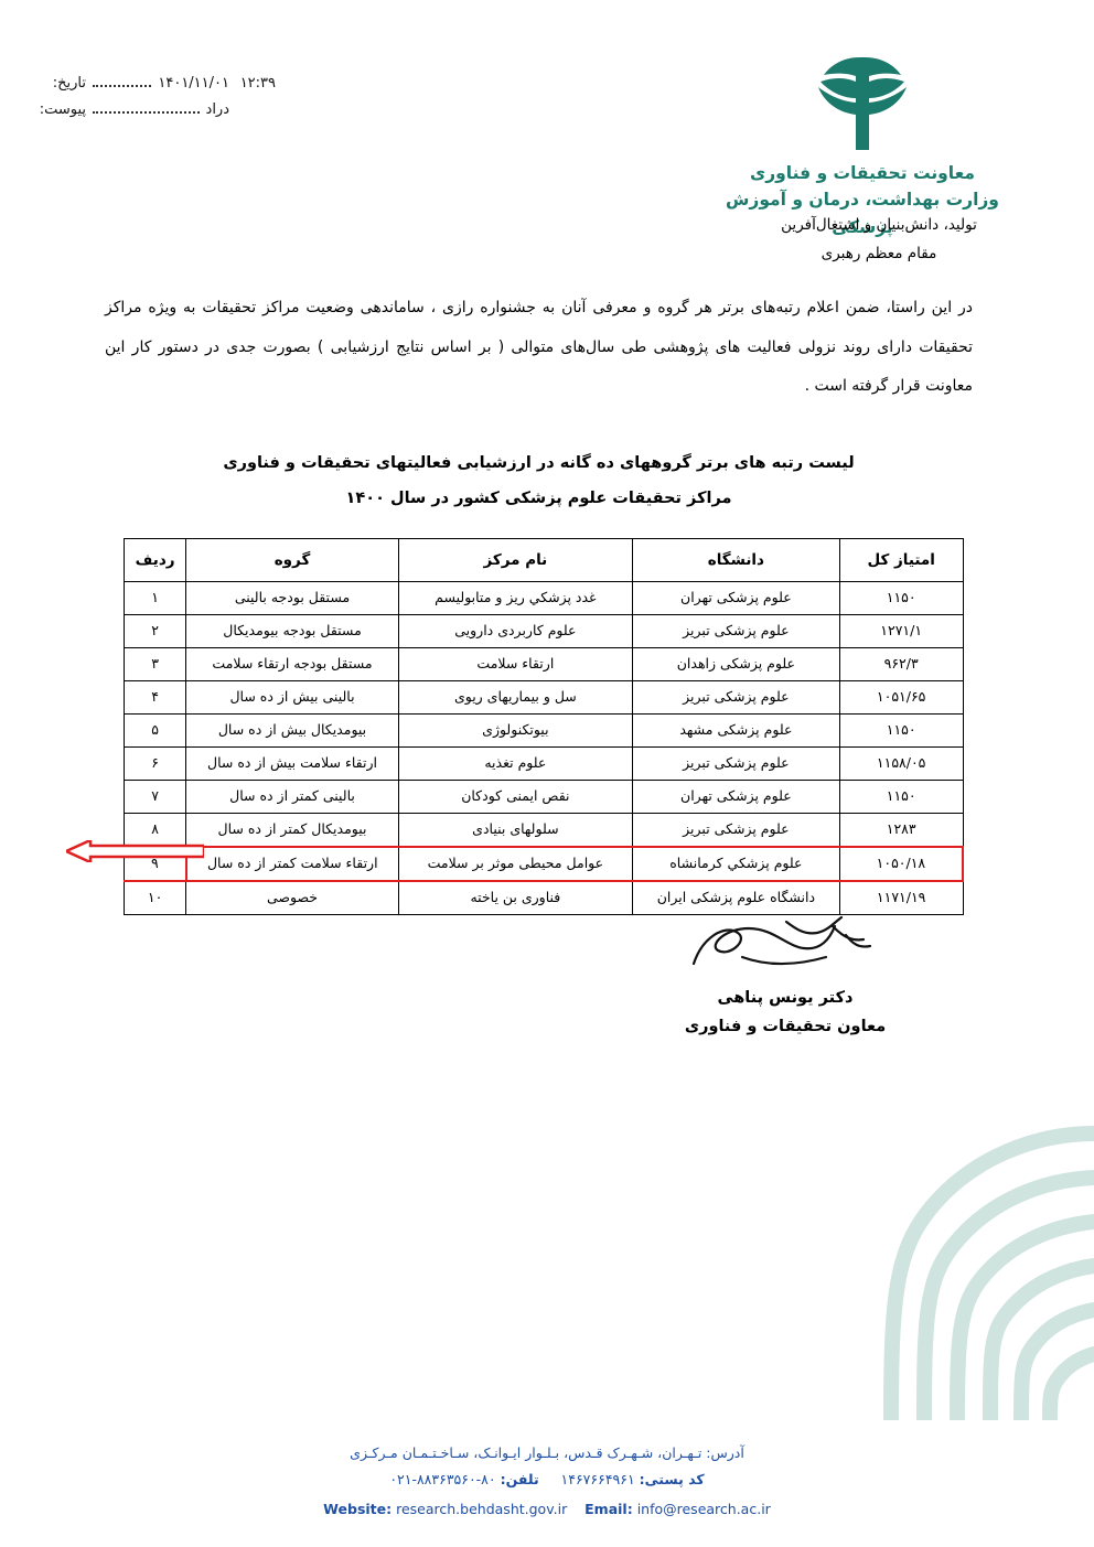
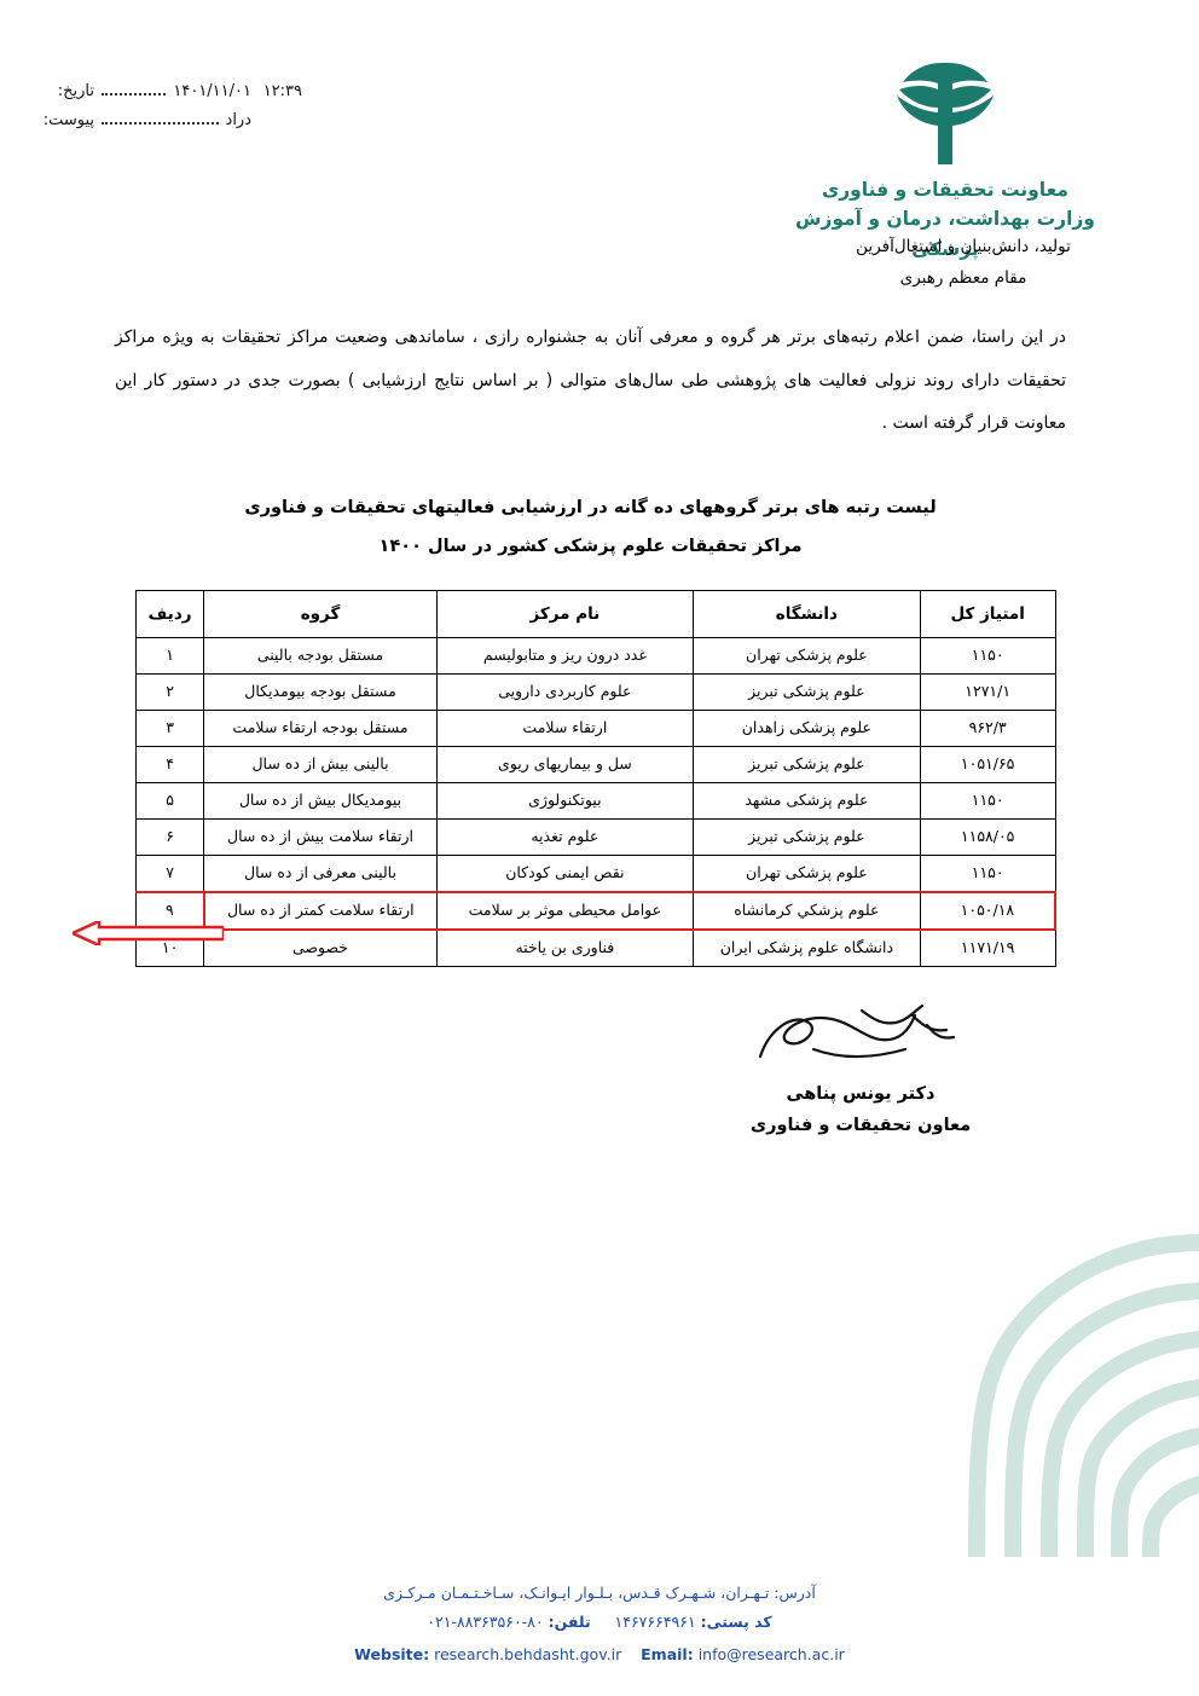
  معاونت تحقیقات و فناوری
  وزارت بهداشت، درمان و آموزش پزشکی
  ۱۲:۳۹
  ۱۴۰۱/۱۱/۰۱
  تاریخ:
  دارد
  پیوست:
  تولید، دانش‌بنیان و اشتغال‌آفرین
  مقام معظم رهبری
  در این راستا، ضمن اعلام رتبه‌های برتر هر گروه و معرفی آنان به جشنواره رازی ، ساماندهی وضعیت مراکز تحقیقات به ویژه مراکز تحقیقات دارای روند نزولی فعالیت های پژوهشی طی سال‌های متوالی ( بر اساس نتایج ارزشیابی ) بصورت جدی در دستور کار این معاونت قرار گرفته است .
  لیست رتبه های برتر گروههای ده گانه در ارزشیابی فعالیتهای تحقیقات و فناوری
  مراکز تحقیقات علوم پزشکی کشور در سال ۱۴۰۰
  امتیاز کل	دانشگاه	نام مرکز	گروه	ردیف
- ۱۱۵۰	علوم پزشکی تهران	غدد پزشكي ریز و متابولیسم	مستقل بودجه بالینی	۱
+ ۱۱۵۰	علوم پزشکی تهران	غدد درون ریز و متابولیسم	مستقل بودجه بالینی	۱
  ۱۲۷۱/۱	علوم پزشکی تبریز	علوم کاربردی دارویی	مستقل بودجه بیومدیکال	۲
  ۹۶۲/۳	علوم پزشکی زاهدان	ارتقاء سلامت	مستقل بودجه ارتقاء سلامت	۳
  ۱۰۵۱/۶۵	علوم پزشکی تبریز	سل و بیماریهای ریوی	بالینی بیش از ده سال	۴
  ۱۱۵۰	علوم پزشکی مشهد	بیوتکنولوژی	بیومدیکال بیش از ده سال	۵
  ۱۱۵۸/۰۵	علوم پزشکی تبریز	علوم تغذیه	ارتقاء سلامت بیش از ده سال	۶
- ۱۱۵۰	علوم پزشکی تهران	نقص ایمنی کودکان	بالینی کمتر از ده سال	۷
+ ۱۱۵۰	علوم پزشکی تهران	نقص ایمنی کودکان	بالینی معرفی از ده سال	۷
- ۱۲۸۳	علوم پزشکی تبریز	سلولهای بنیادی	بیومدیکال کمتر از ده سال	۸
  ۱۰۵۰/۱۸	علوم پزشكي كرمانشاه	عوامل محیطی موثر بر سلامت	ارتقاء سلامت کمتر از ده سال	۹
  ۱۱۷۱/۱۹	دانشگاه علوم پزشکی ایران	فناوری بن یاخته	خصوصی	۱۰
  دکتر یونس پناهی
  معاون تحقیقات و فناوری
  آدرس: تـهـران، شـهـرک قـدس، بـلـوار ایـوانـک، سـاخـتـمـان مـرکـزی
  کد پستی: ۱۴۶۷۶۶۴۹۶۱ تلفن: ۰۲۱-۸۸۳۶۳۵۶۰-۸۰
  Website: research.behdasht.gov.ir Email: info@research.ac.ir
